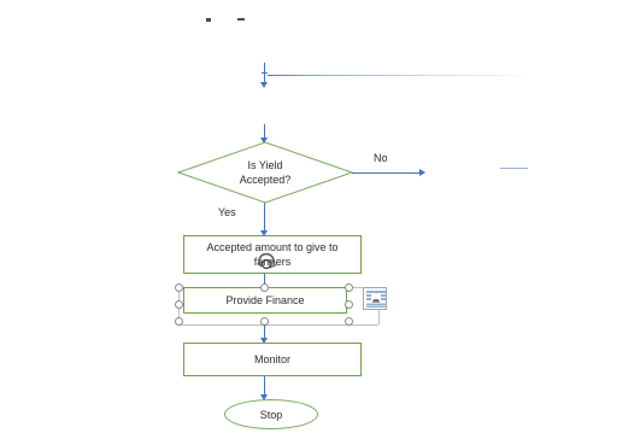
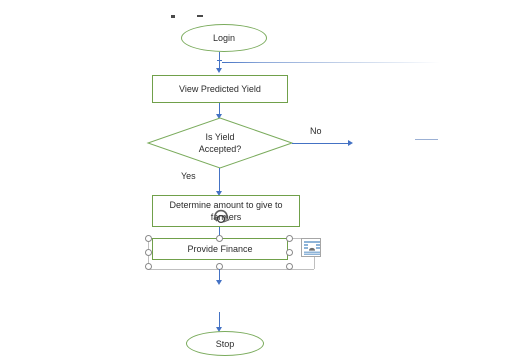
+ Login
+ View Predicted Yield
  Is Yield
  Accepted?
  No
  Yes
- Accepted amount to give to
+ Determine amount to give to
  frers
  Provide Finance
- Monitor
  Stop
